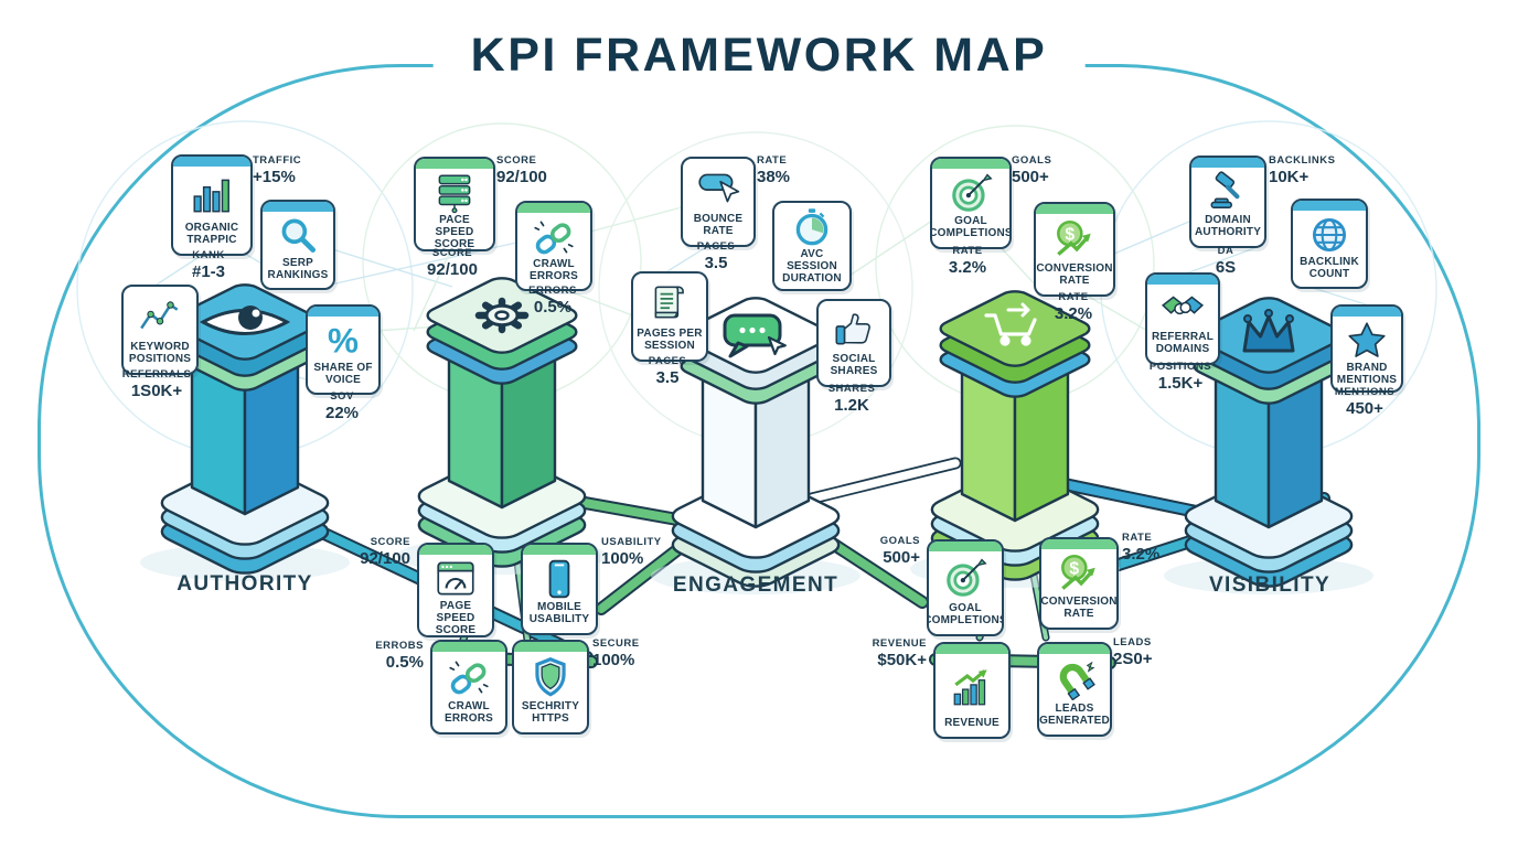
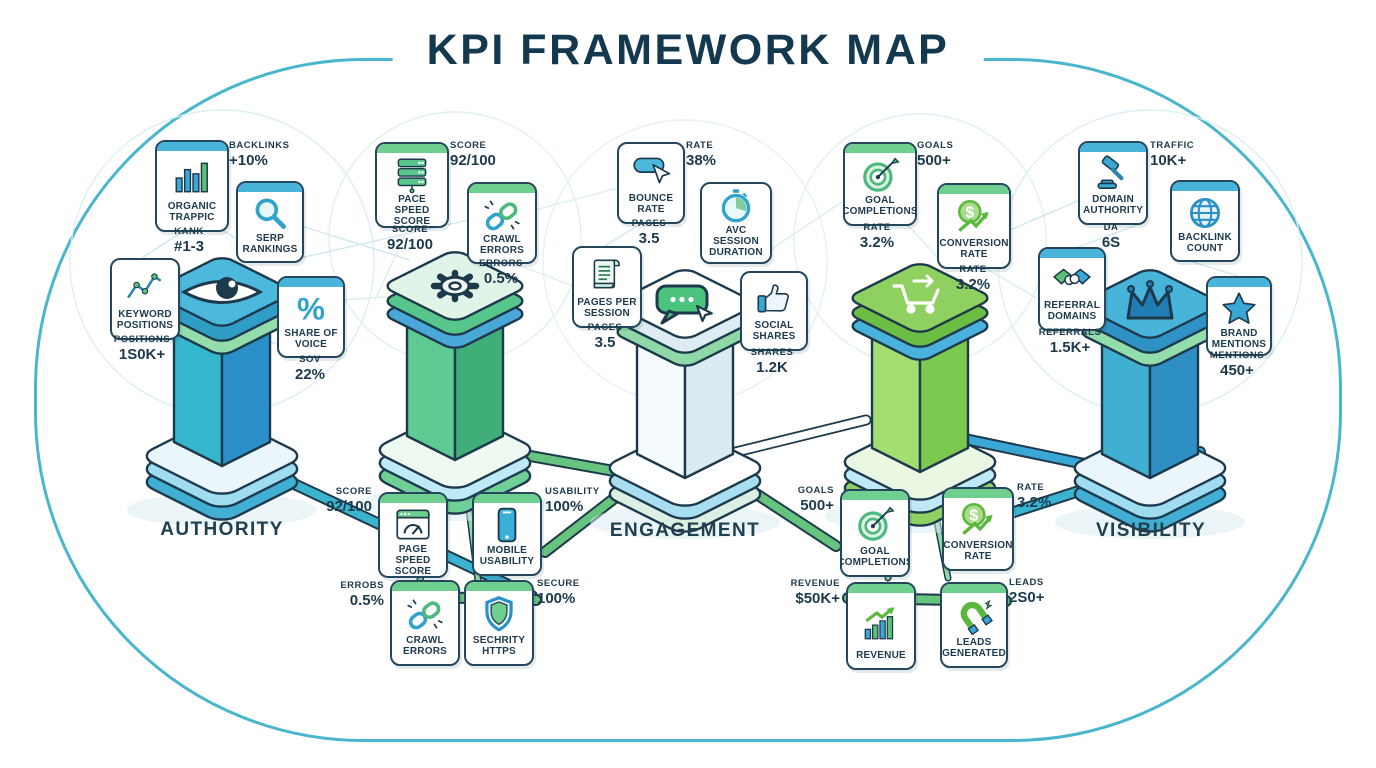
  KPI FRAMEWORK MAP
  ORGANIC TRAPPIC
  SERP RANKINGS
  KEYWORD POSITIONS
  %
  SHARE OF VOICE
  PACE SPEED SCORE
  CRAWL ERRORS
  BOUNCE RATE
  AVC SESSION DURATION
  PAGES PER SESSION
  SOCIAL SHARES
  GOAL COMPLETIONS
  $
  CONVERSION RATE
  DOMAIN AUTHORITY
  BACKLINK COUNT
  REFERRAL DOMAINS
  BRAND MENTIONS
  PAGE SPEED SCORE
  MOBILE USABILITY
  CRAWL ERRORS
  SECHRITY HTTPS
  GOAL OMPLETION
  $
  CONVERSION RATE
  REVENUE
  LEADS GENERATED
- TRAFFIC
+ BACKLINKS
- +15%
+ +10%
  KANK
  #1-3
- REFERRALS
+ POSITIONS
  1S0K+
  SOV
  22%
  SCORE
  92/100
  SCORE
  92/100
  ERRORS
  0.5%
  RATE
  38%
  PACES
  3.5
  PACES
  3.5
  SHARES
  1.2K
  GOALS
  500+
  RATE
  3.2%
  RATE
  3.2%
- BACKLINKS
+ TRAFFIC
  10K+
  DA
  6S
- POSITIONS
+ REFERRALS
  1.5K+
  MENTIONS
  450+
  SCORE
  92/100
  USABILITY
  100%
  ERROBS
  0.5%
  SECURE
  100%
  GOALS
  500+
  RATE
  3.2%
  REVENUE
  $50K+
  LEADS
  2S0+
  AUTHORITY
  ENGAGEMENT
  VISIBILITY
